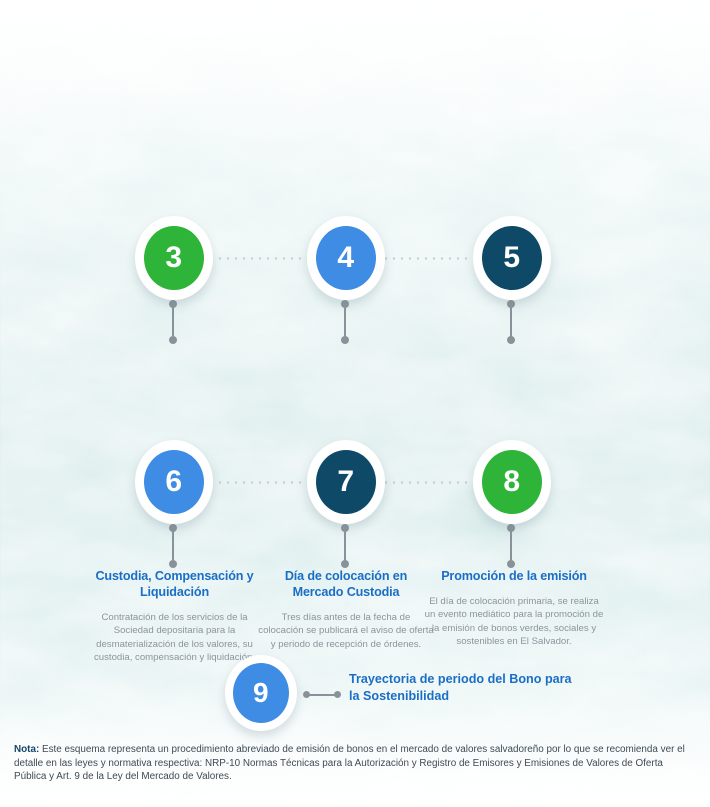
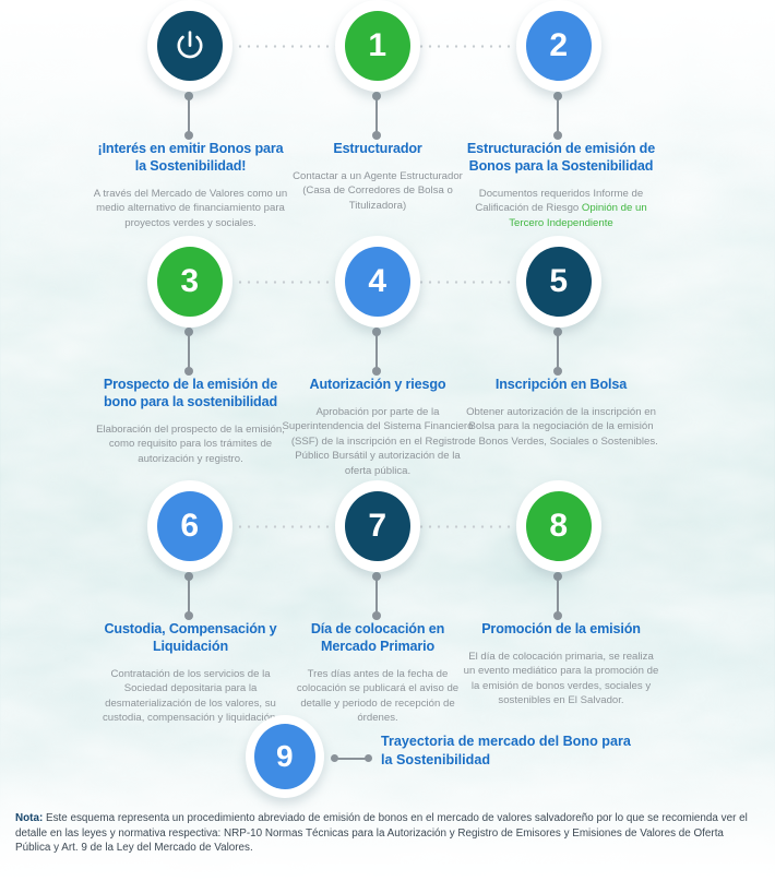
+ 1
+ 2
+ ¡Interés en emitir Bonos para la Sostenibilidad!
+ A través del Mercado de Valores como un medio alternativo de financiamiento para proyectos verdes y sociales.
+ Estructurador
+ Contactar a un Agente Estructurador (Casa de Corredores de Bolsa o Titulizadora)
+ Estructuración de emisión de Bonos para la Sostenibilidad
+ Documentos requeridos Informe de Calificación de Riesgo Opinión de un Tercero Independiente
  3
  4
  5
+ Prospecto de la emisión de bono para la sostenibilidad
+ Elaboración del prospecto de la emisión, como requisito para los trámites de autorización y registro.
+ Autorización y riesgo
+ Aprobación por parte de la Superintendencia del Sistema Financiero (SSF) de la inscripción en el Registro Público Bursátil y autorización de la oferta pública.
+ Inscripción en Bolsa
+ Obtener autorización de la inscripción en Bolsa para la negociación de la emisión de Bonos Verdes, Sociales o Sostenibles.
  6
  7
  8
  Custodia, Compensación y Liquidación
  Contratación de los servicios de la Sociedad depositaria para la desmaterialización de los valores, su custodia, compensación y liquidació
- Día de colocación en Mercado Custodia
+ Día de colocación en Mercado Primario
- Tres días antes de la fecha de colocación se publicará el aviso de oferta y periodo de recepción de órdenes.
+ Tres días antes de la fecha de colocación se publicará el aviso de detalle y periodo de recepción de órdenes.
  Promoción de la emisión
  El día de colocación primaria, se realiza un evento mediático para la promoción de la emisión de bonos verdes, sociales y sostenibles en El Salvador.
  9
- Trayectoria de periodo del Bono para la Sostenibilidad
+ Trayectoria de mercado del Bono para la Sostenibilidad
  Nota: Este esquema representa un procedimiento abreviado de emisión de bonos en el mercado de valores salvadoreño por lo que se recomienda ver el detalle en las leyes y normativa respectiva: NRP-10 Normas Técnicas para la Autorización y Registro de Emisores y Emisiones de Valores de Oferta Pública y Art. 9 de la Ley del Mercado de Valores.
